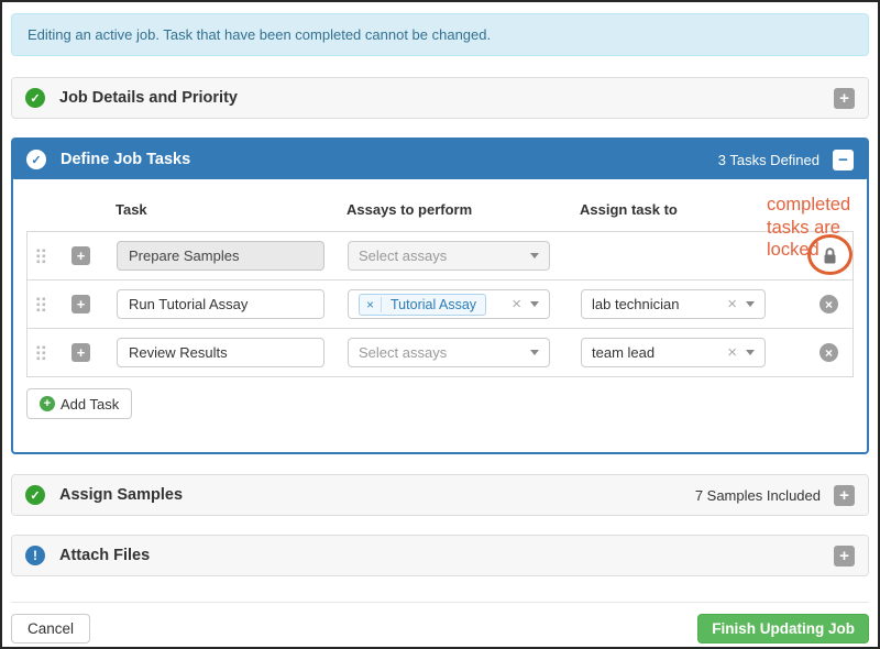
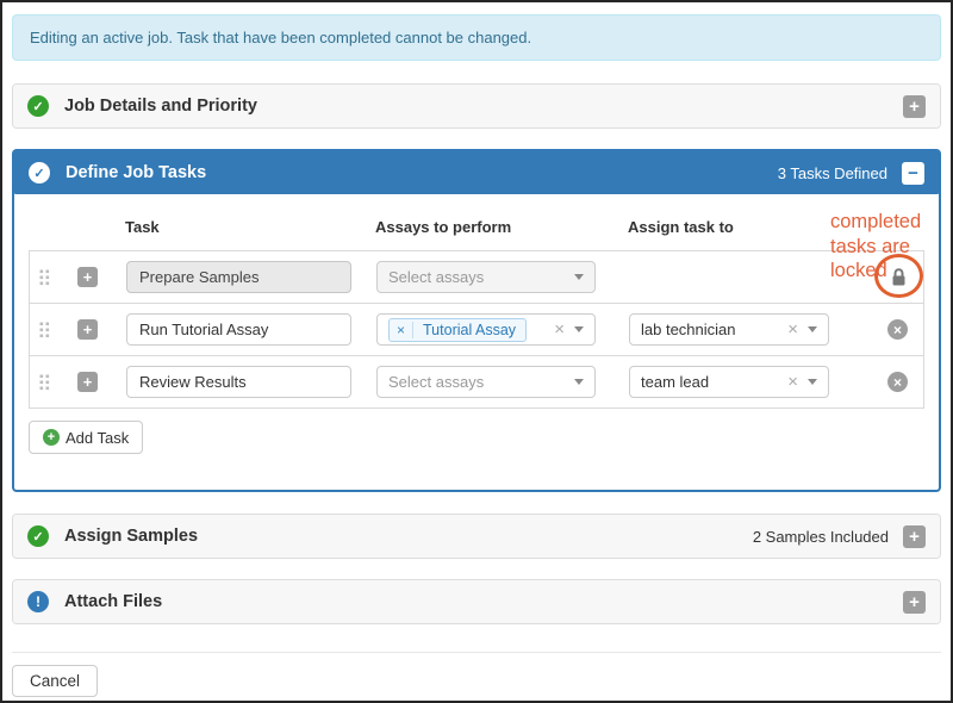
  Editing an active job. Task that have been completed cannot be changed.
  ✓
  Job Details and Priority
  +
  ✓
  Define Job Tasks
  3 Tasks Defined
  −
  Task
  Assays to perform
  Assign task to
  +
  Prepare Samples
  Select assays
  +
  Run Tutorial Assay
  ×
  Tutorial Assay
  ×
  lab technician
  ×
  ×
  +
  Review Results
  Select assays
  team lead
  ×
  ×
  +
  Add Task
  completed tasks are locked
  ✓
  Assign Samples
- 7 Samples Included
+ 2 Samples Included
  +
  !
  Attach Files
  +
  Cancel
- Finish Updating Job
